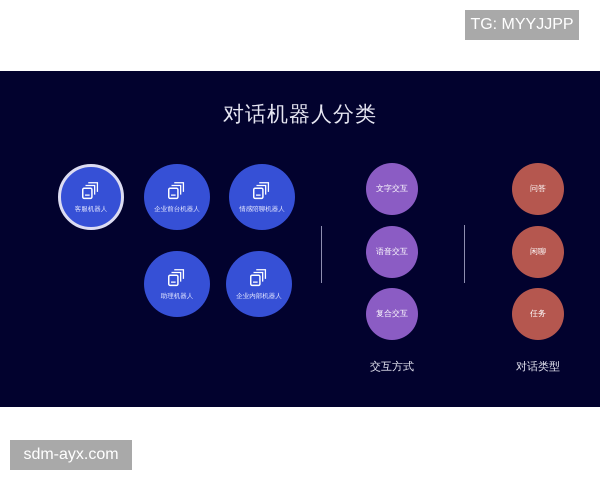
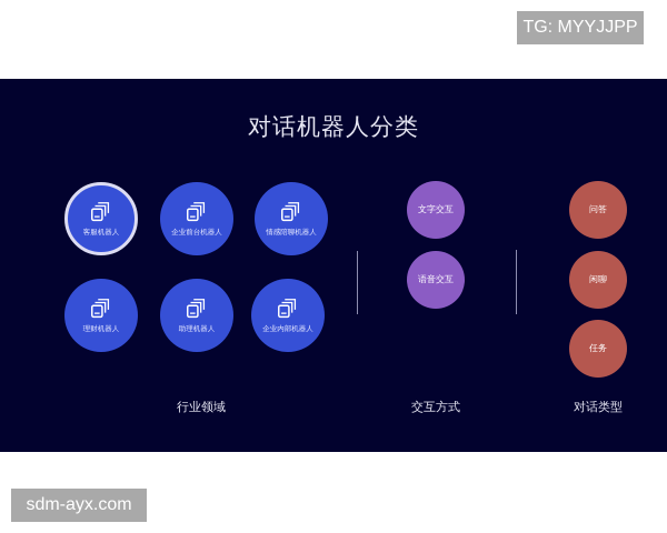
  TG: MYYJJPP
  对话机器人分类
  客服机器人
  企业前台机器人
  情感陪聊机器人
+ 理财机器人
  助理机器人
  企业内部机器人
  文字交互
  语音交互
- 复合交互
  问答
  闲聊
  任务
+ 行业领域
  交互方式
  对话类型
  sdm-ayx.com
